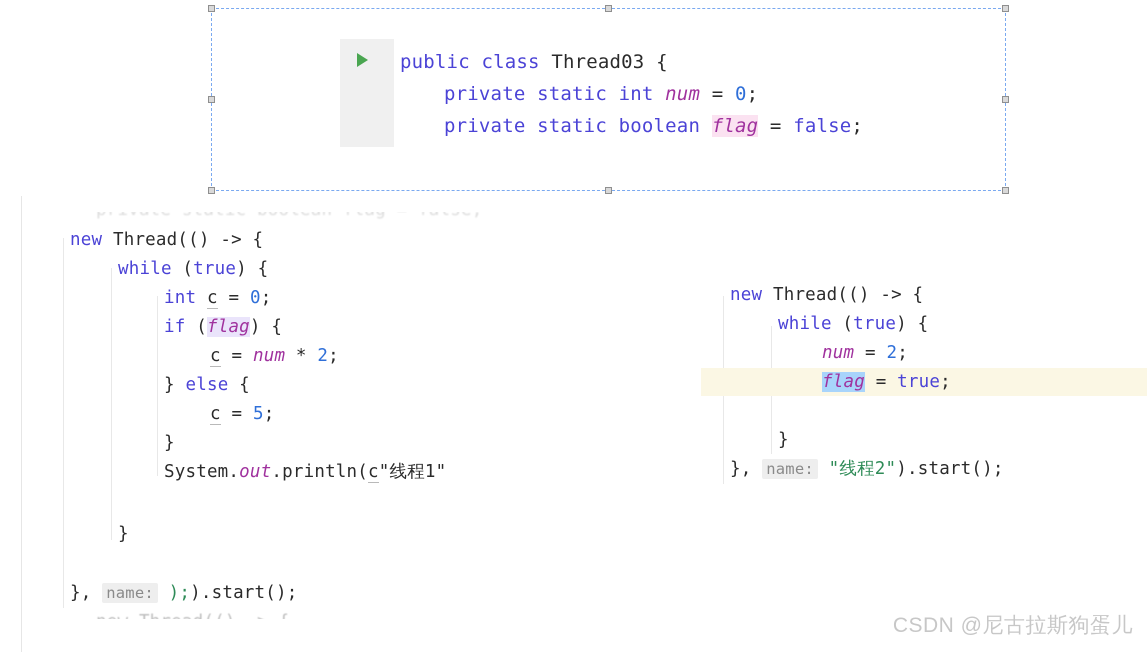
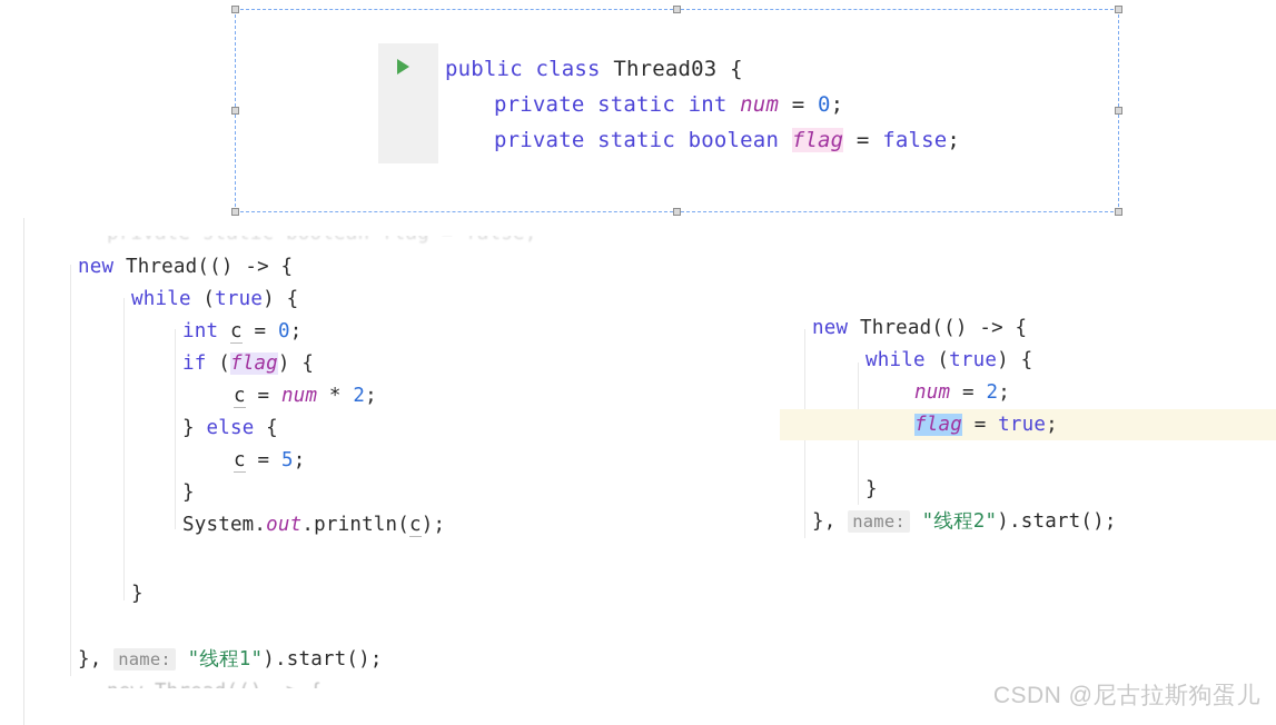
  new Thread(() -> {
  while (true) {
  int c = 0;
  if (flag) {
  c = num * 2;
  } else {
  c = 5;
  }
- System.out.println(c"线程1"
+ System.out.println(c);
  }
- }, name: );).start();
+ }, name: "线程1").start();
  new Thread(() -> {
  while (true) {
  num = 2;
  flag = true;
  }
  }, name: "线程2").start();
  public class Thread03 {
  private static int num = 0;
  private static boolean flag = false;
  CSDN @尼古拉斯狗蛋儿
